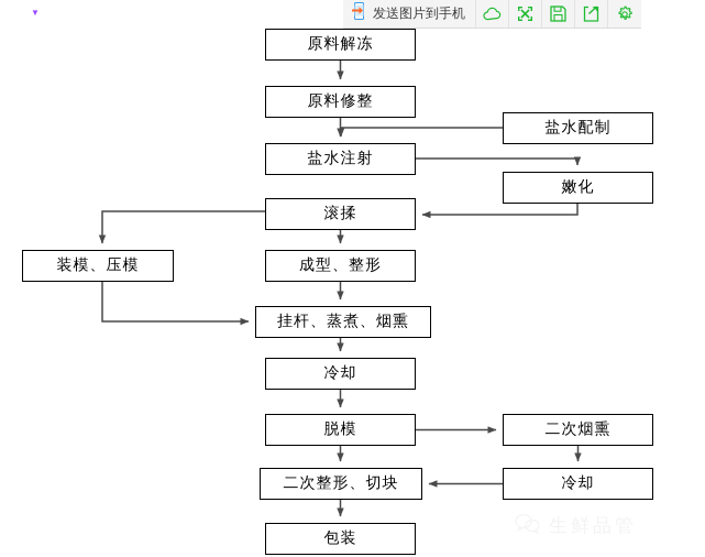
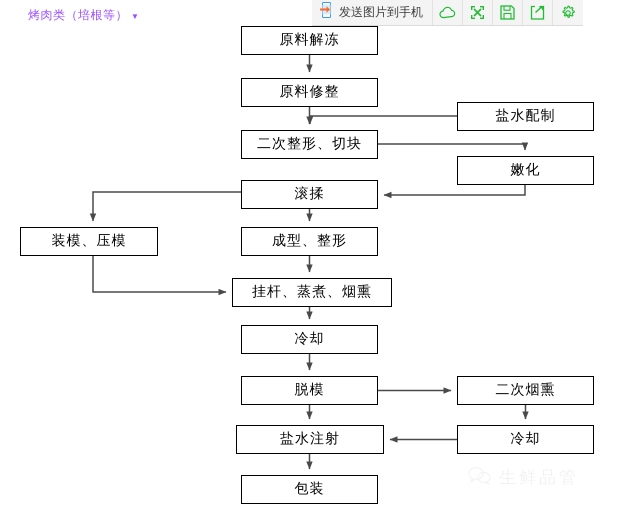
+ 烤肉类（培根等）
  ▼
  发送图片到手机
  原料解冻
  原料修整
- 盐水注射
+ 二次整形、切块
  盐水配制
  嫩化
  滚揉
  装模、压模
  成型、整形
  挂杆、蒸煮、烟熏
  冷却
  脱模
  二次烟熏
- 二次整形、切块
+ 盐水注射
  冷却
  包装
